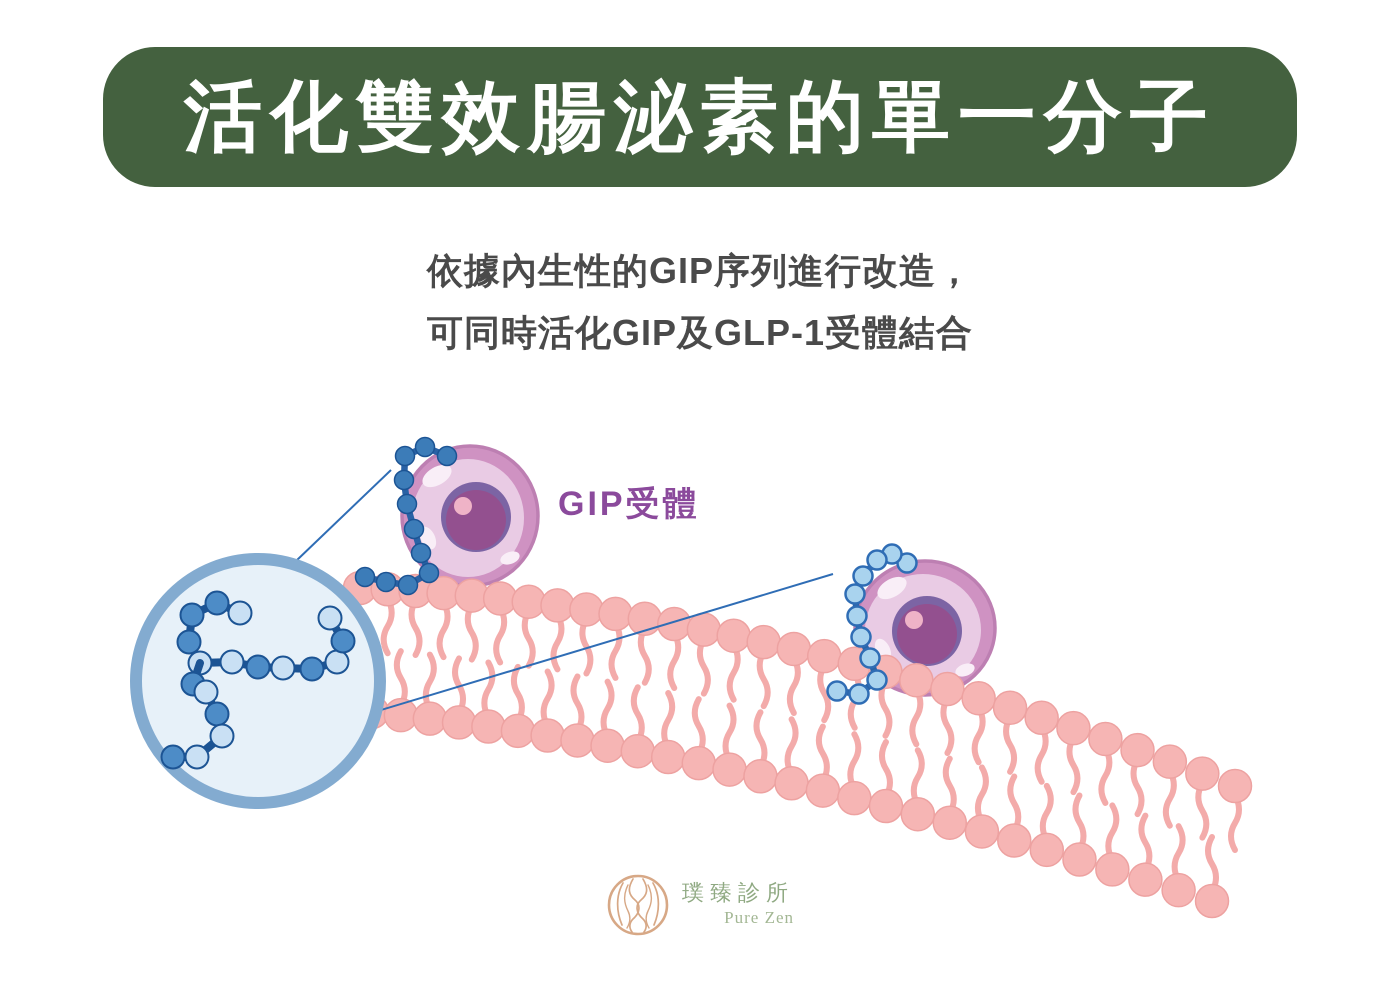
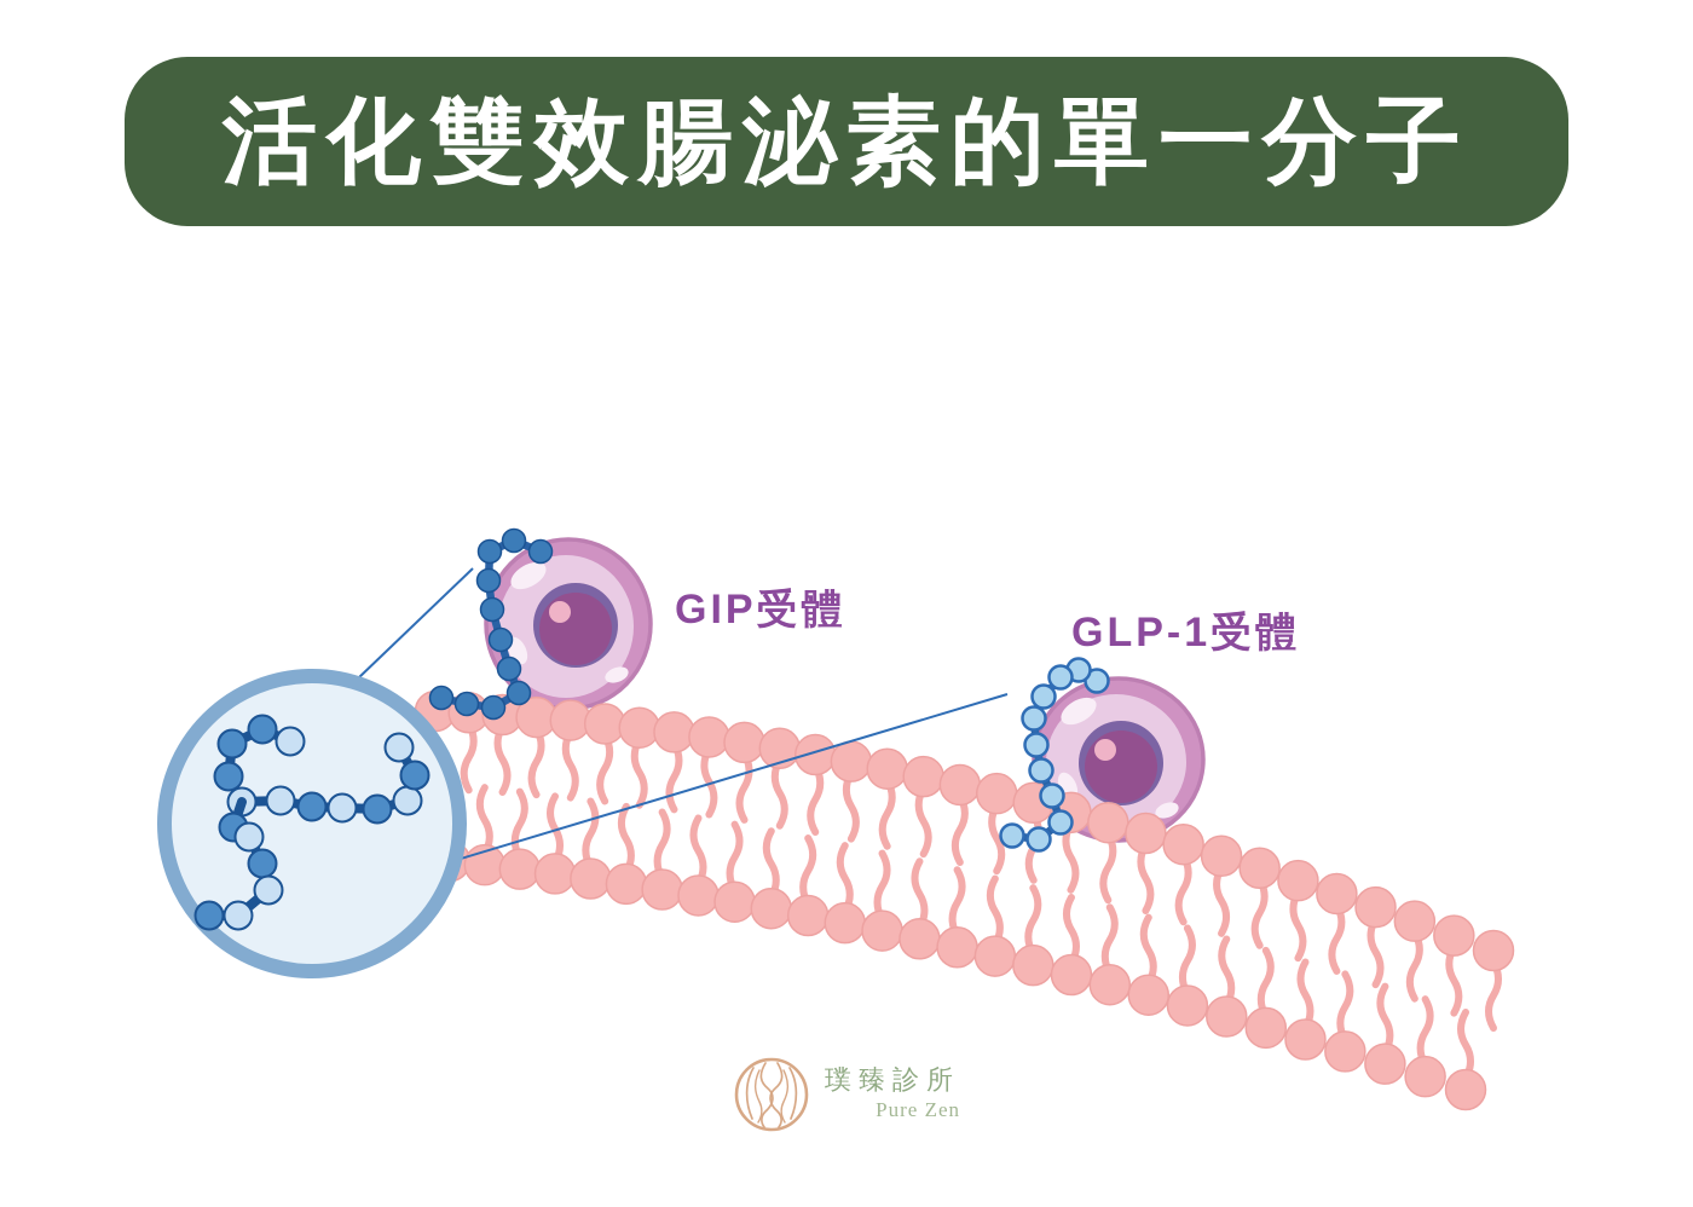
  活化雙效腸泌素的單一分子
- 依據內生性的GIP序列進行改造，
- 可同時活化GIP及GLP-1受體結合
  GIP受體
+ GLP-1受體
  璞臻診所
  Pure Zen
